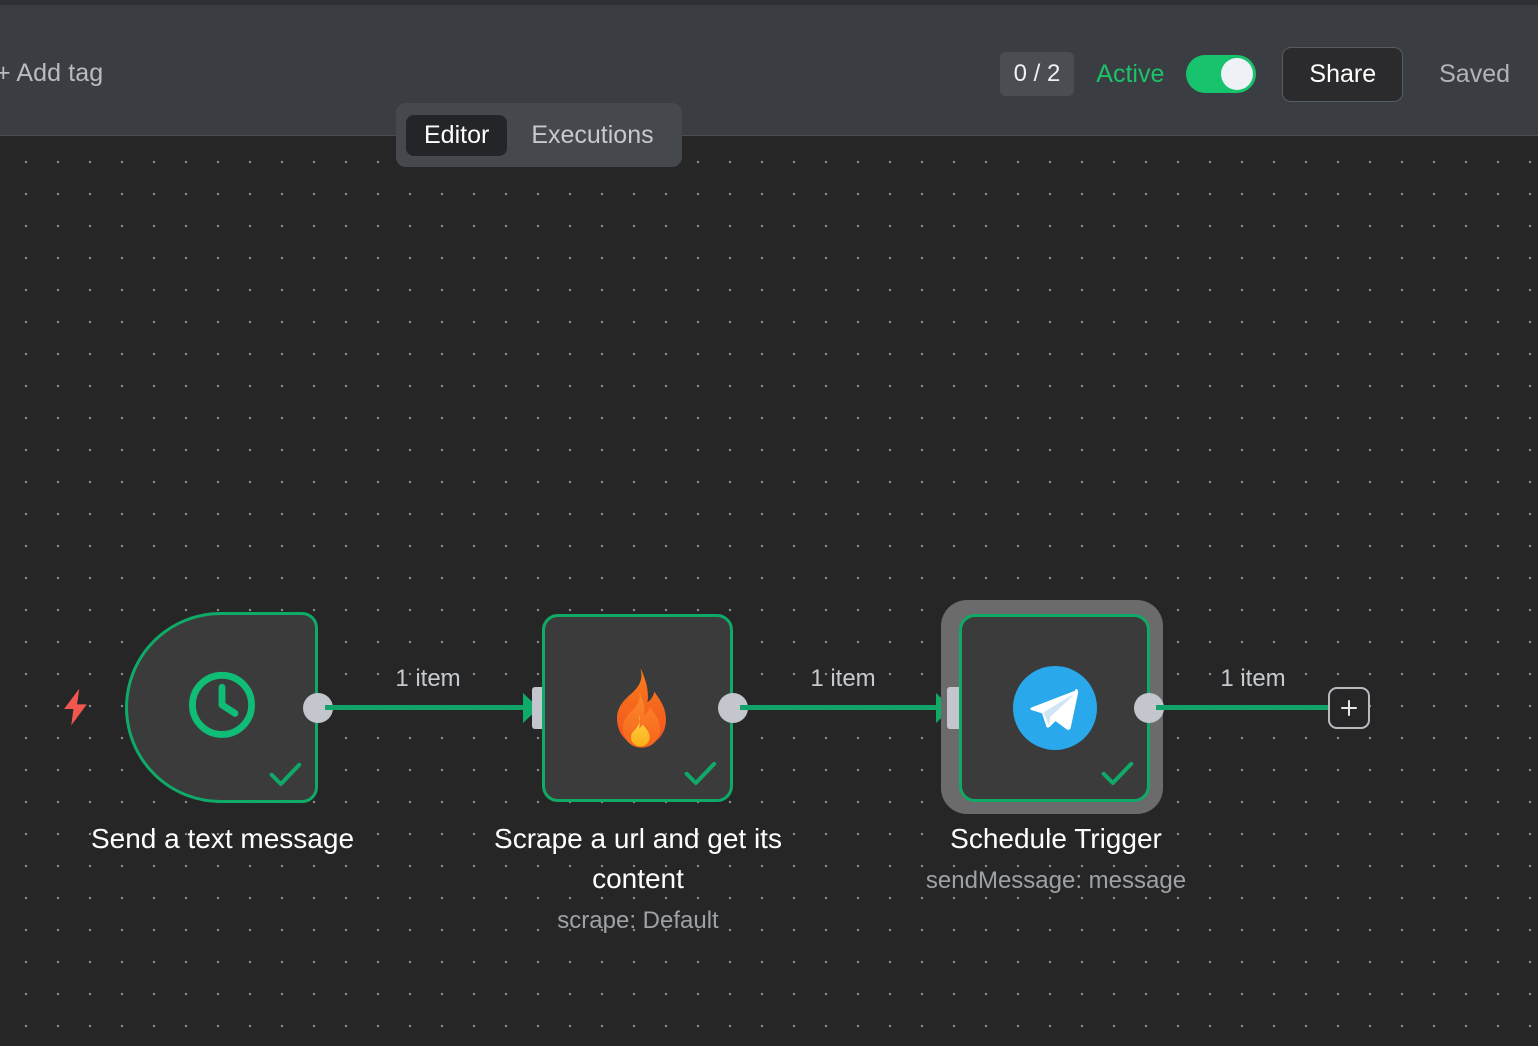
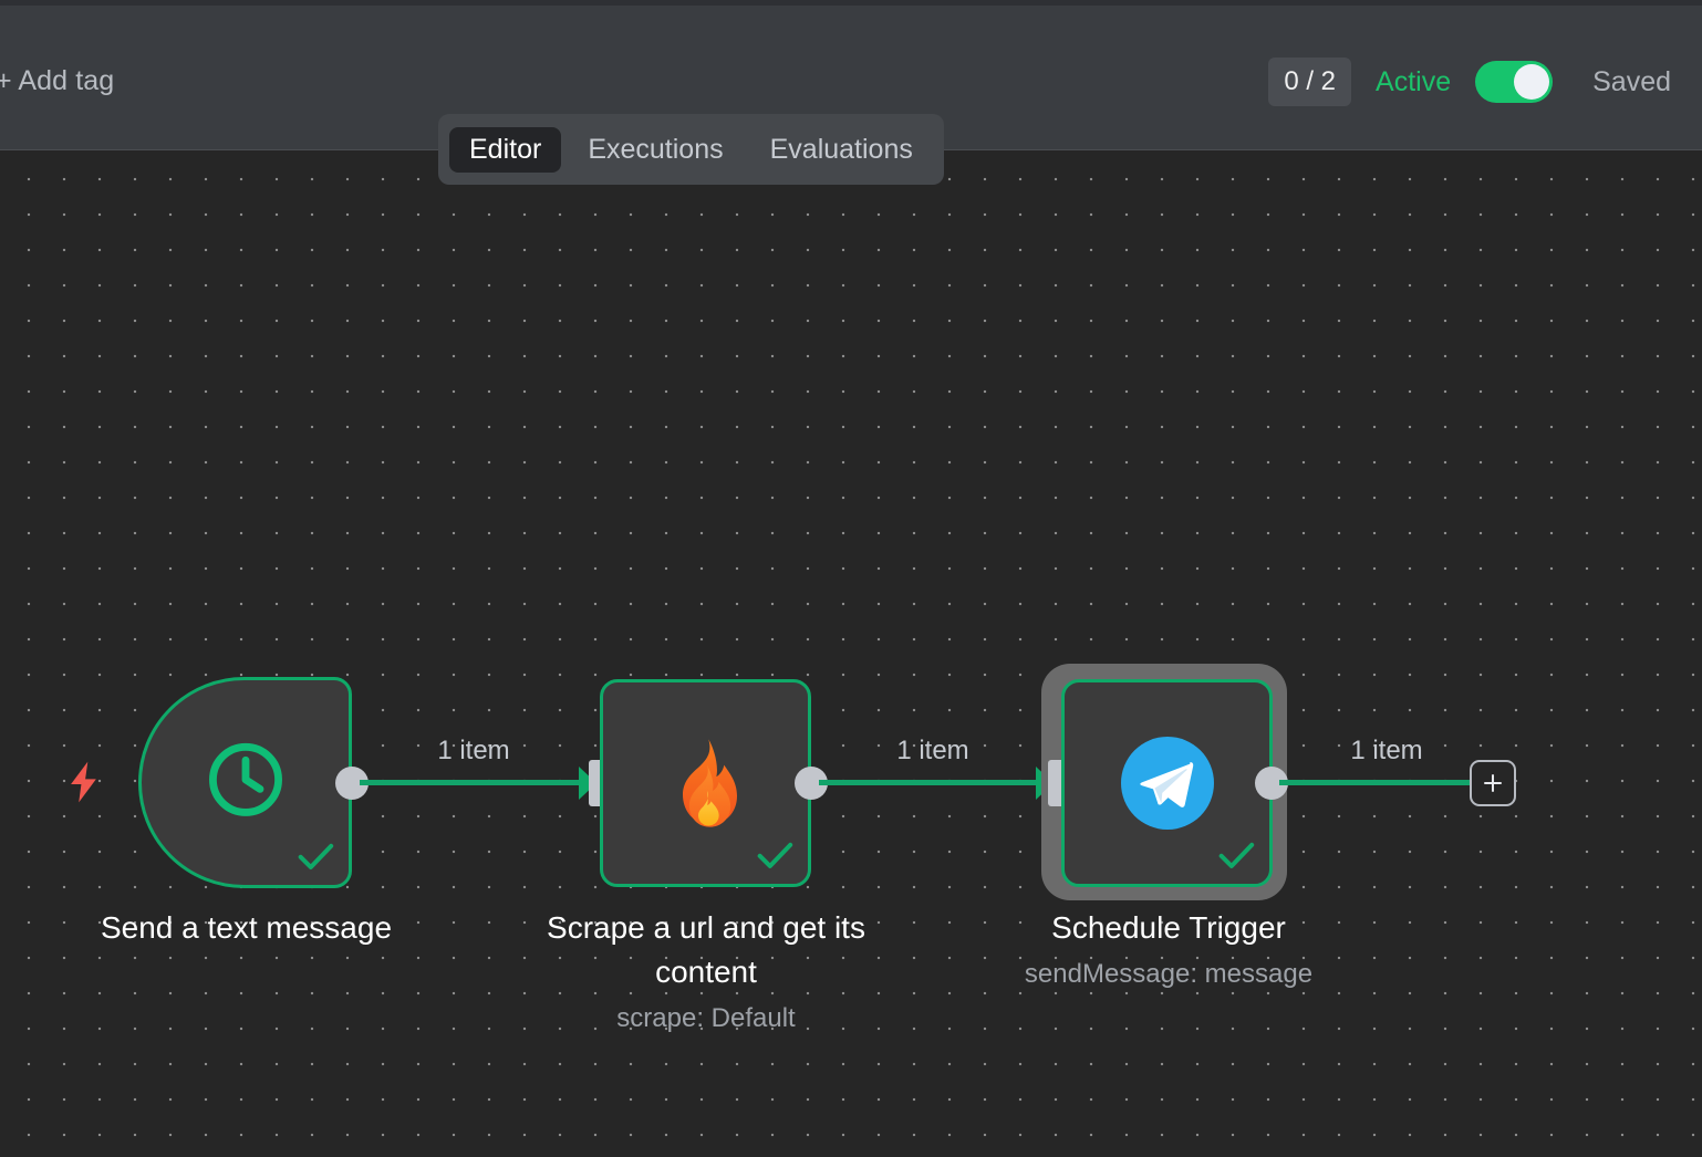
  + Add tag
  0 / 2
  Active
- Share
  Saved
  Editor
  Executions
+ Evaluations
  Send a text message
  1 item
  Scrape a url and get its content
  scrape: Default
  1 item
  Schedule Trigger
  sendMessage: message
  1 item
